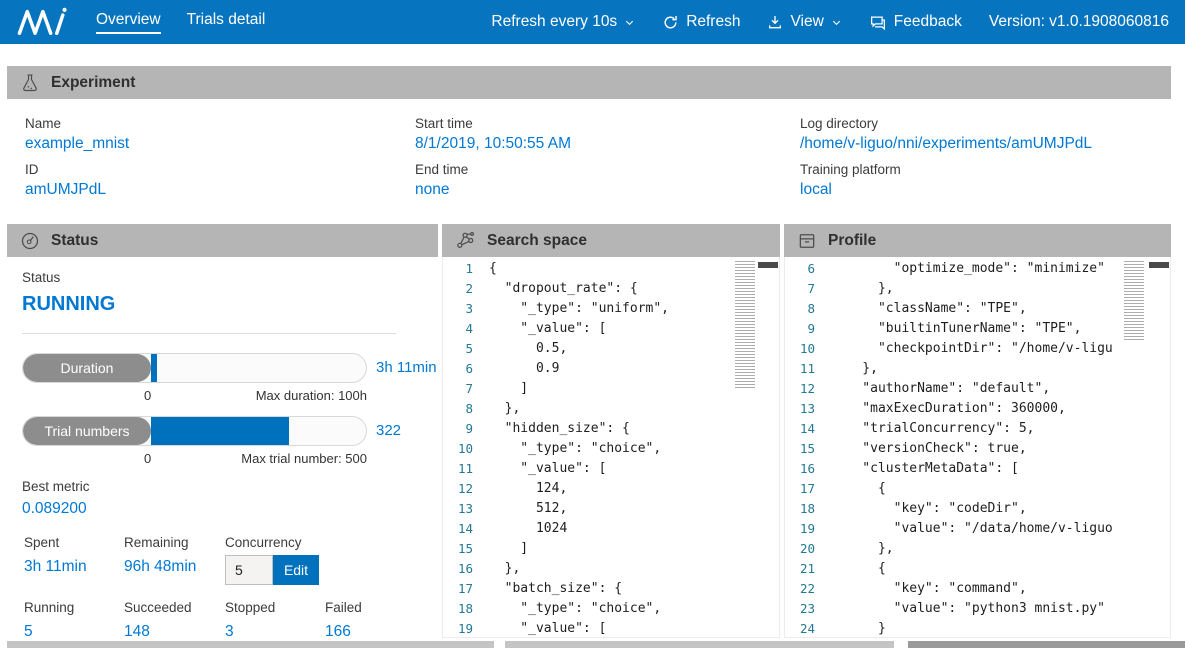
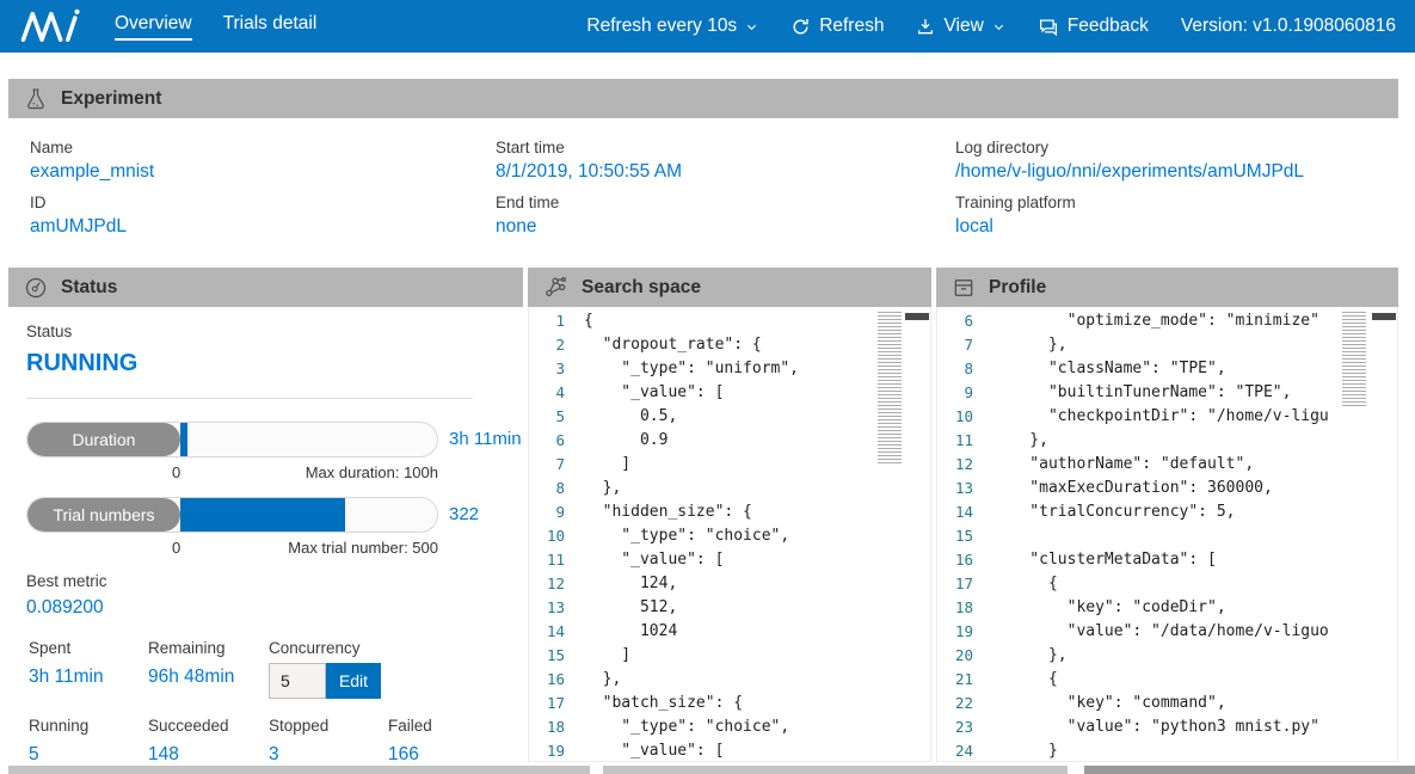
  Overview
  Trials detail
  Refresh every 10s
  Refresh
  View
  Feedback
  Version: v1.0.1908060816
  Experiment
  Name
  example_mnist
  ID
  amUMJPdL
  Start time
  8/1/2019, 10:50:55 AM
  End time
  none
  Log directory
  /home/v-liguo/nni/experiments/amUMJPdL
  Training platform
  local
  Status
  Status
  RUNNING
  Duration
  3h 11min
  0
  Max duration: 100h
  Trial numbers
  322
  0
  Max trial number: 500
  Best metric
  0.089200
  Spent
  3h 11min
  Remaining
  96h 48min
  Concurrency
  5
  Edit
  Running
  5
  Succeeded
  148
  Stopped
  3
  Failed
  166
  Search space
  1
  {
  2
  "dropout_rate": {
  3
  "_type": "uniform",
  4
  "_value": [
  5
  0.5,
  6
  0.9
  7
  ]
  8
  },
  9
  "hidden_size": {
  10
  "_type": "choice",
  11
  "_value": [
  12
  124,
  13
  512,
  14
  1024
  15
  ]
  16
  },
  17
  "batch_size": {
  18
  "_type": "choice",
  19
  "_value": [
  Profile
  6
  "optimize_mode": "minimize"
  7
  },
  8
  "className": "TPE",
  9
  "builtinTunerName": "TPE",
  10
  "checkpointDir": "/home/v-ligu
  11
  },
  12
  "authorName": "default",
  13
  "maxExecDuration": 360000,
  14
  "trialConcurrency": 5,
  15
- "versionCheck": true,
  16
  "clusterMetaData": [
  17
  {
  18
  "key": "codeDir",
  19
  "value": "/data/home/v-liguo
  20
  },
  21
  {
  22
  "key": "command",
  23
  "value": "python3 mnist.py"
  24
  }
